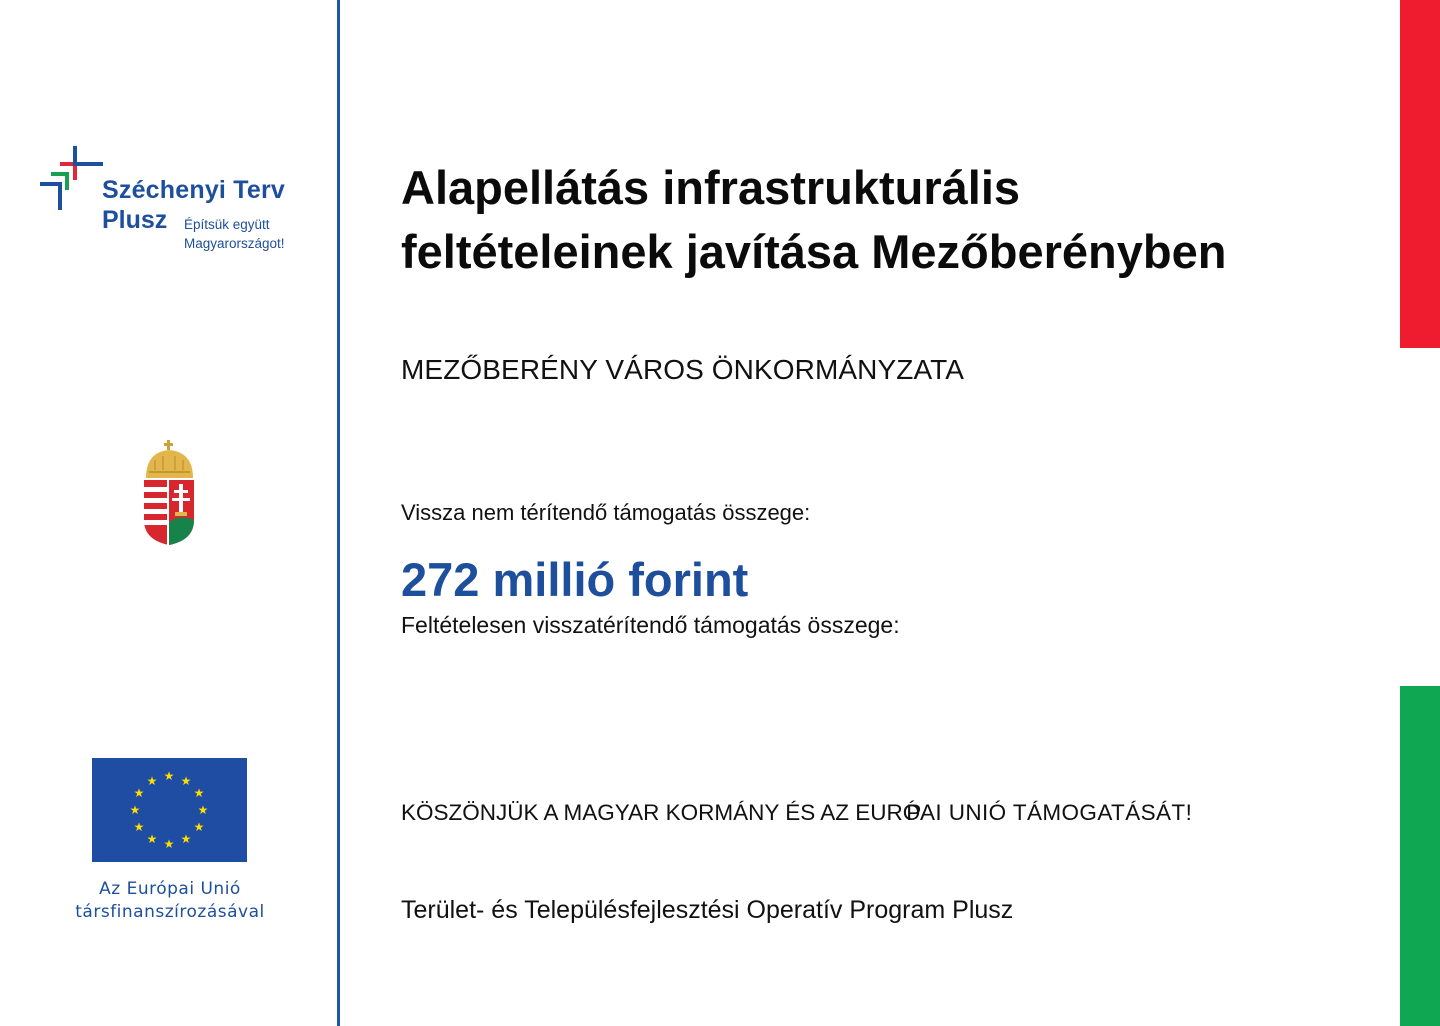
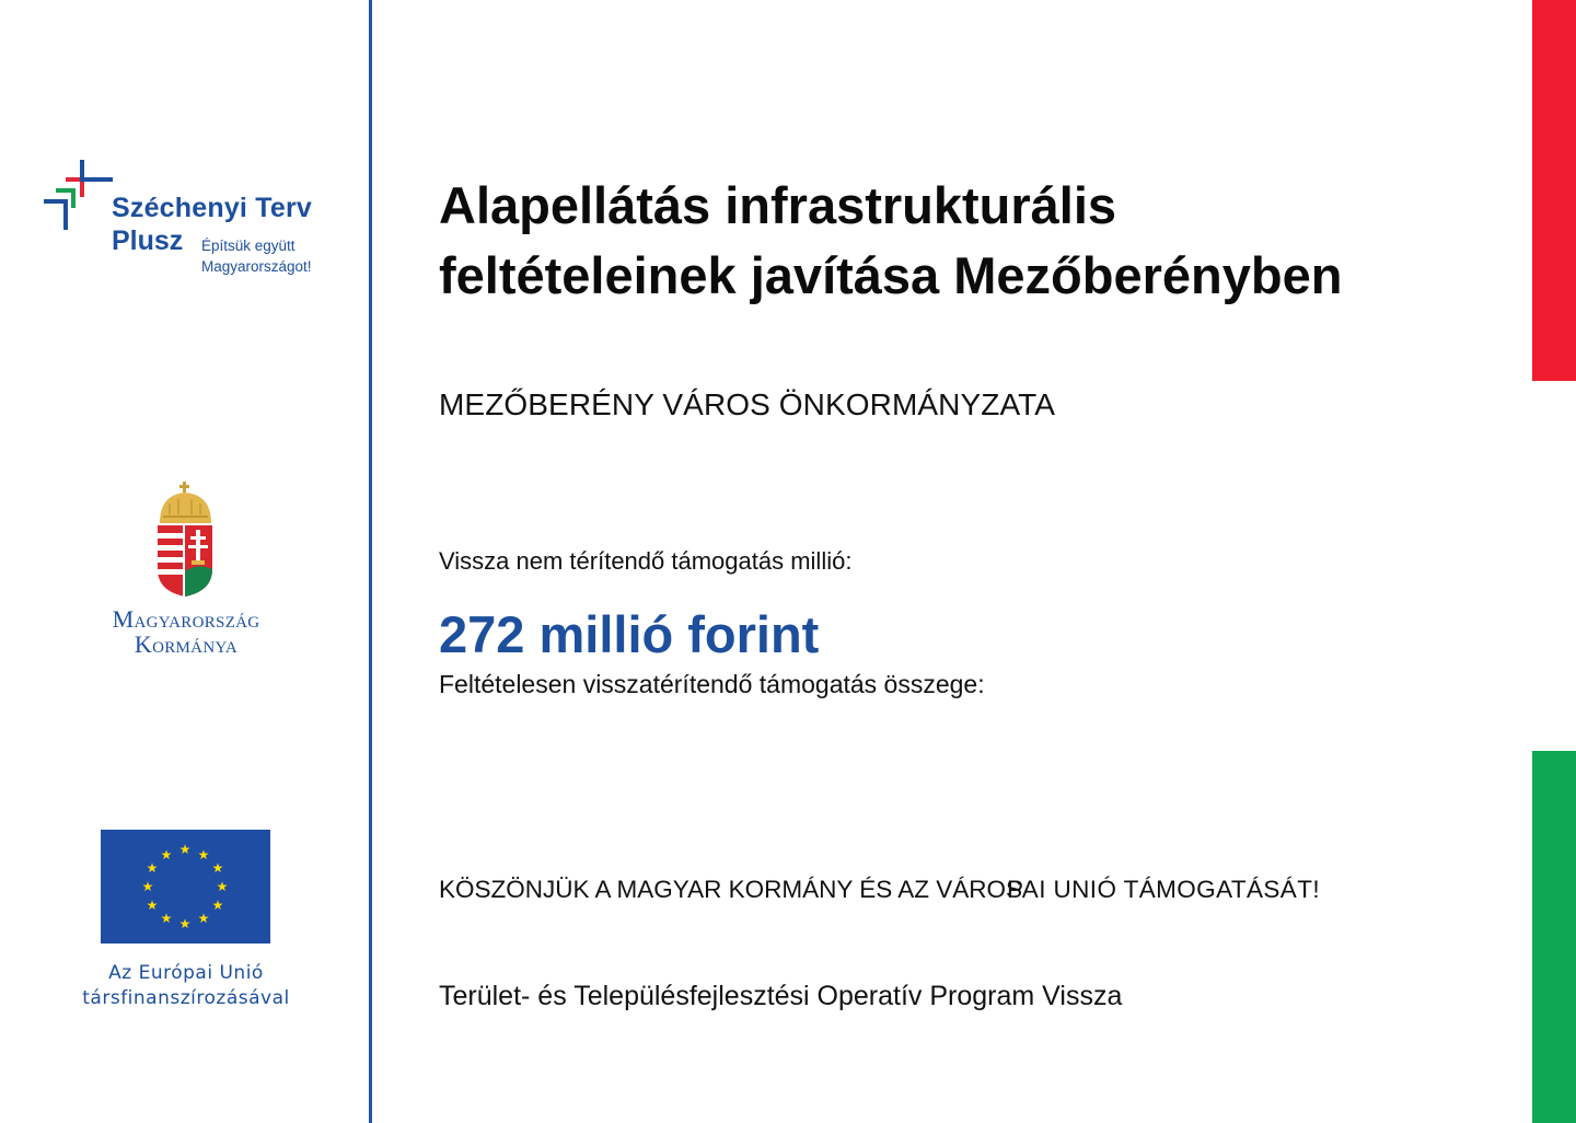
  Széchenyi Terv
  Plusz
  Építsük együtt
  Magyarországot!
+ Magyarország
+ Kormánya
  ★
  ★
  ★
  ★
  ★
  ★
  ★
  ★
  ★
  ★
  ★
  ★
  Az Európai Unió
  társfinanszírozásával
  Alapellátás infrastrukturális
  feltételeinek javítása Mezőberényben
  MEZŐBERÉNY VÁROS ÖNKORMÁNYZATA
- Vissza nem térítendő támogatás összege:
+ Vissza nem térítendő támogatás millió:
  272 millió forint
  Feltételesen visszatérítendő támogatás összege:
- KÖSZÖNJÜK A MAGYAR KORMÁNY ÉS AZ EURÓPAI UNIÓ TÁMOGATÁSÁT!
+ KÖSZÖNJÜK A MAGYAR KORMÁNY ÉS AZ VÁROSPAI UNIÓ TÁMOGATÁSÁT!
- Terület- és Településfejlesztési Operatív Program Plusz
+ Terület- és Településfejlesztési Operatív Program Vissza
